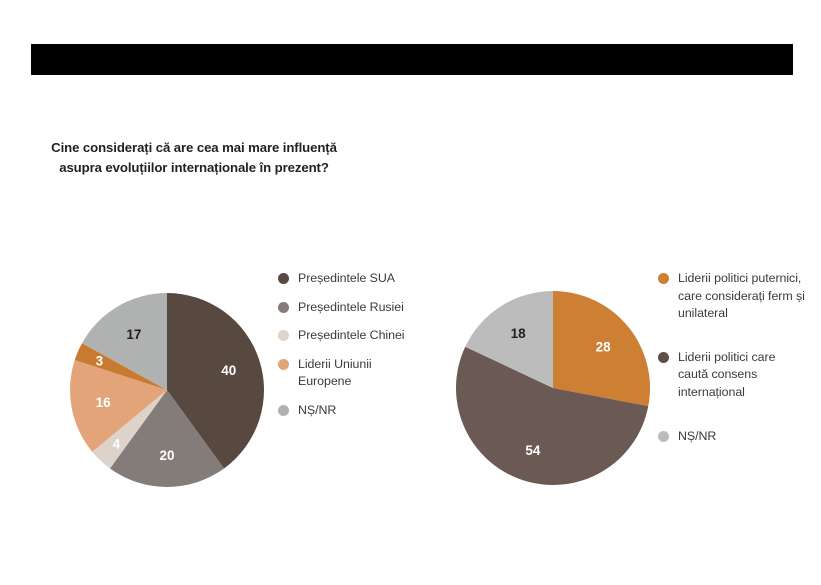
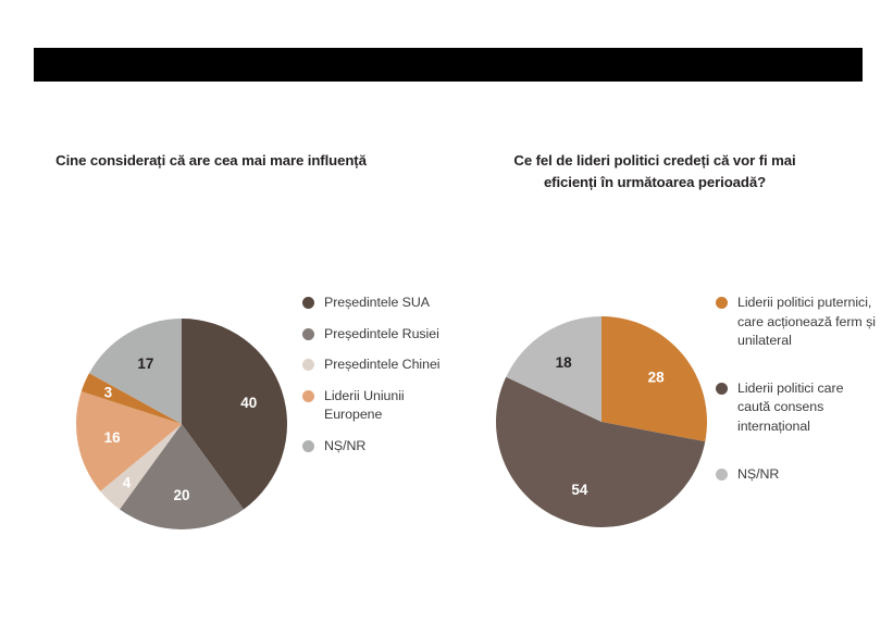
  Cine considerați că are cea mai mare influență
- asupra evoluțiilor internaționale în prezent?
  40
  20
  4
  16
  3
  17
  Președintele SUA
  Președintele Rusiei
  Președintele Chinei
  Liderii Uniunii Europene
  NȘ/NR
+ Ce fel de lideri politici credeți că vor fi mai
+ eficienți în următoarea perioadă?
  28
  54
  18
- Liderii politici puternici, care considerați ferm și unilateral
+ Liderii politici puternici, care acționează ferm și unilateral
  Liderii politici care caută consens internațional
  NȘ/NR
